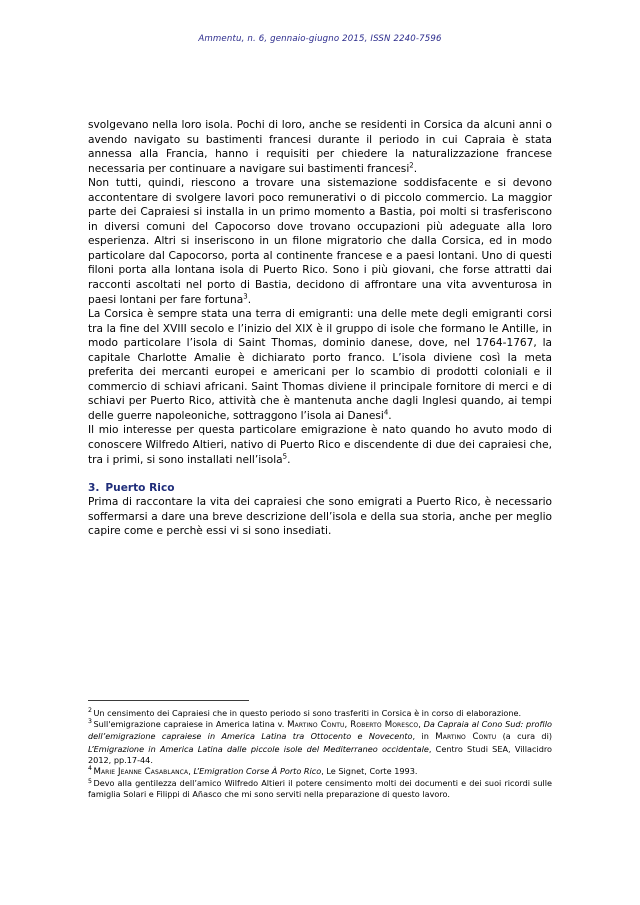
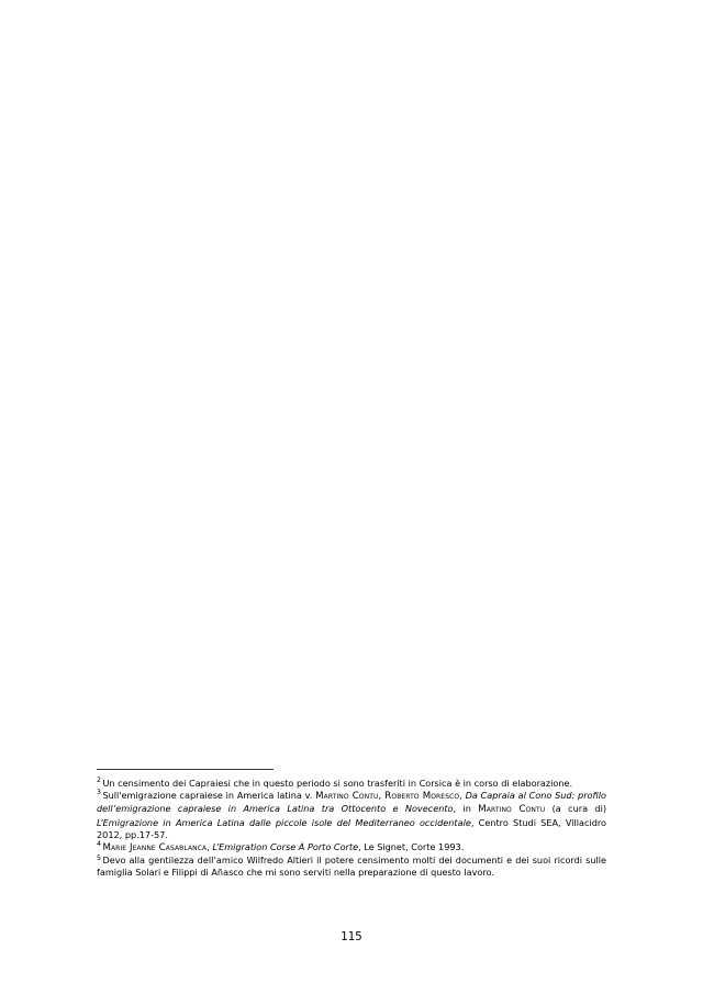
- Ammentu, n. 6, gennaio-giugno 2015, ISSN 2240-7596
- svolgevano nella loro isola. Pochi di loro, anche se residenti in Corsica da alcuni anni o avendo navigato su bastimenti francesi durante il periodo in cui Capraia è stata annessa alla Francia, hanno i requisiti per chiedere la naturalizzazione francese necessaria per continuare a navigare sui bastimenti francesi2.
- Non tutti, quindi, riescono a trovare una sistemazione soddisfacente e si devono accontentare di svolgere lavori poco remunerativi o di piccolo commercio. La maggior parte dei Capraiesi si installa in un primo momento a Bastia, poi molti si trasferiscono in diversi comuni del Capocorso dove trovano occupazioni più adeguate alla loro esperienza. Altri si inseriscono in un filone migratorio che dalla Corsica, ed in modo particolare dal Capocorso, porta al continente francese e a paesi lontani. Uno di questi filoni porta alla lontana isola di Puerto Rico. Sono i più giovani, che forse attratti dai racconti ascoltati nel porto di Bastia, decidono di affrontare una vita avventurosa in paesi lontani per fare fortuna3.
- La Corsica è sempre stata una terra di emigranti: una delle mete degli emigranti corsi tra la fine del XVIII secolo e l’inizio del XIX è il gruppo di isole che formano le Antille, in modo particolare l’isola di Saint Thomas, dominio danese, dove, nel 1764-1767, la capitale Charlotte Amalie è dichiarato porto franco. L’isola diviene così la meta preferita dei mercanti europei e americani per lo scambio di prodotti coloniali e il commercio di schiavi africani. Saint Thomas diviene il principale fornitore di merci e di schiavi per Puerto Rico, attività che è mantenuta anche dagli Inglesi quando, ai tempi delle guerre napoleoniche, sottraggono l’isola ai Danesi4.
- Il mio interesse per questa particolare emigrazione è nato quando ho avuto modo di conoscere Wilfredo Altieri, nativo di Puerto Rico e discendente di due dei capraiesi che, tra i primi, si sono installati nell’isola5.
- 3. Puerto Rico
- Prima di raccontare la vita dei capraiesi che sono emigrati a Puerto Rico, è necessario soffermarsi a dare una breve descrizione dell’isola e della sua storia, anche per meglio capire come e perchè essi vi si sono insediati.
  Un censimento dei Capraiesi che in questo periodo si sono trasferiti in Corsica è in corso di elaborazione.
- Sull'emigrazione capraiese in America latina v. Martino Contu, Roberto Moresco, Da Capraia al Cono Sud: profilo dell’emigrazione capraiese in America Latina tra Ottocento e Novecento, in Martino Contu (a cura di) L’Emigrazione in America Latina dalle piccole isole del Mediterraneo occidentale, Centro Studi SEA, Villacidro 2012, pp.17-44.
+ Sull'emigrazione capraiese in America latina v. Martino Contu, Roberto Moresco, Da Capraia al Cono Sud: profilo dell’emigrazione capraiese in America Latina tra Ottocento e Novecento, in Martino Contu (a cura di) L’Emigrazione in America Latina dalle piccole isole del Mediterraneo occidentale, Centro Studi SEA, Villacidro 2012, pp.17-57.
- Marie Jeanne Casablanca, L’Emigration Corse À Porto Rico, Le Signet, Corte 1993.
+ Marie Jeanne Casablanca, L’Emigration Corse À Porto Corte, Le Signet, Corte 1993.
  Devo alla gentilezza dell’amico Wilfredo Altieri il potere censimento molti dei documenti e dei suoi ricordi sulle famiglia Solari e Filippi di Añasco che mi sono serviti nella preparazione di questo lavoro.
+ 115
